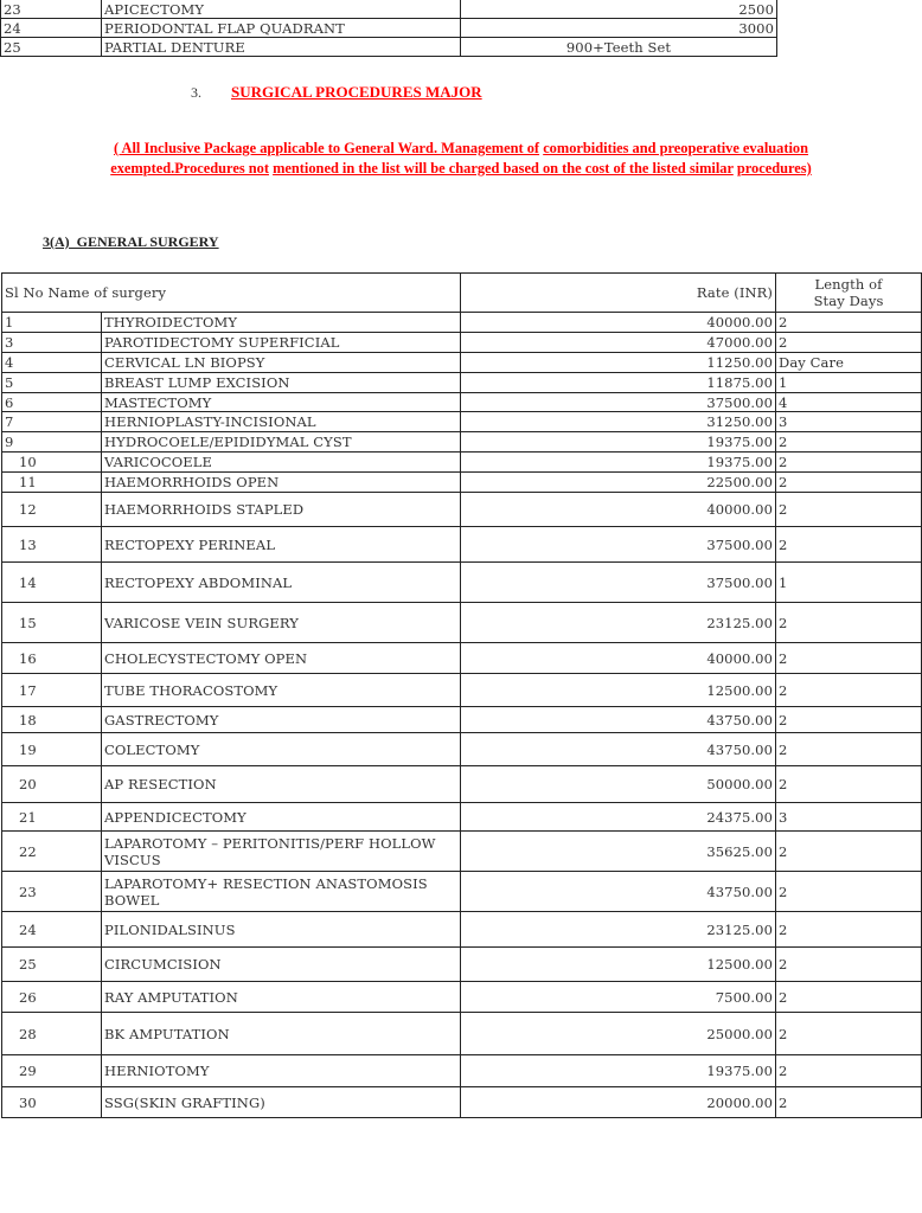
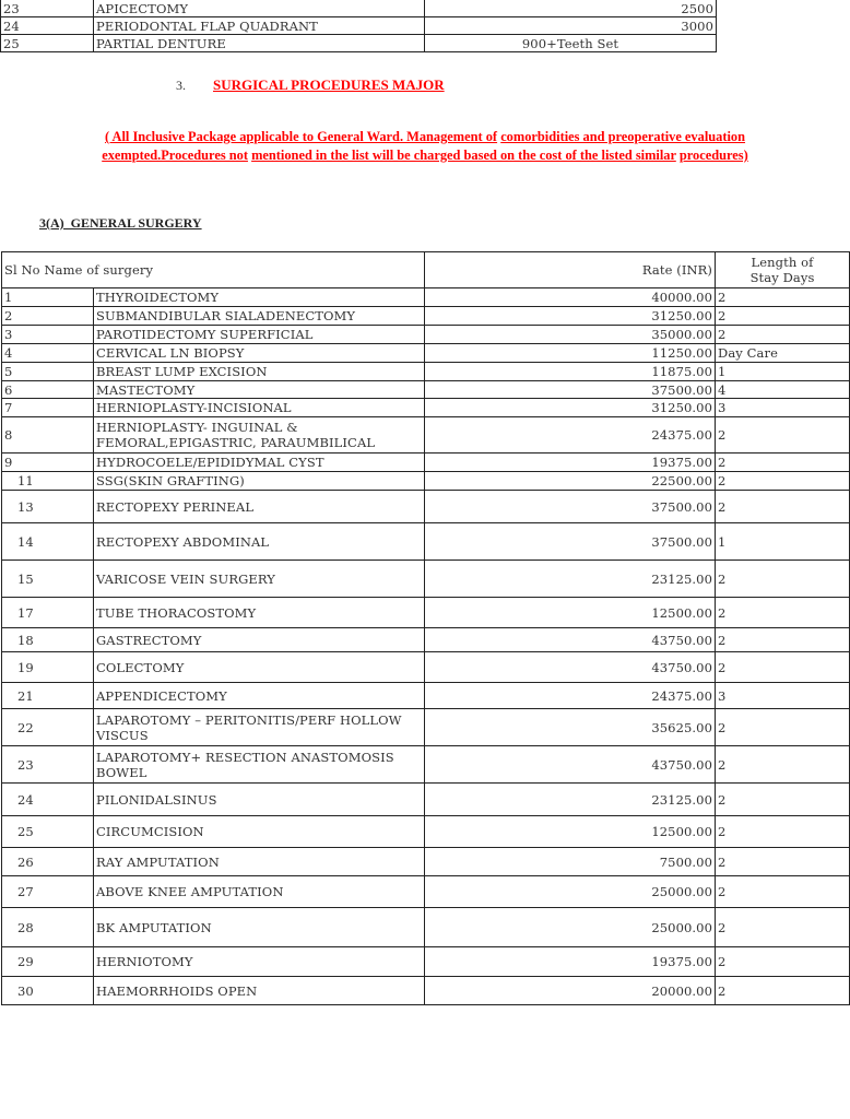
  23	APICECTOMY	2500
  24	PERIODONTAL FLAP QUADRANT	3000
  25	PARTIAL DENTURE	900+Teeth Set
  3. SURGICAL PROCEDURES MAJOR
  ( All Inclusive Package applicable to General Ward. Management of comorbidities and preoperative evaluation
  exempted.Procedures not mentioned in the list will be charged based on the cost of the listed similar procedures)
  3(A) GENERAL SURGERY
  Sl No Name of surgery	Rate (INR)	Length of Stay Days
  1	THYROIDECTOMY	40000.00	2
+ 2	SUBMANDIBULAR SIALADENECTOMY	31250.00	2
- 3	PAROTIDECTOMY SUPERFICIAL	47000.00	2
+ 3	PAROTIDECTOMY SUPERFICIAL	35000.00	2
  4	CERVICAL LN BIOPSY	11250.00	Day Care
  5	BREAST LUMP EXCISION	11875.00	1
  6	MASTECTOMY	37500.00	4
  7	HERNIOPLASTY-INCISIONAL	31250.00	3
+ 8	HERNIOPLASTY- INGUINAL & FEMORAL,EPIGASTRIC, PARAUMBILICAL	24375.00	2
  9	HYDROCOELE/EPIDIDYMAL CYST	19375.00	2
- 10	VARICOCOELE	19375.00	2
- 11	HAEMORRHOIDS OPEN	22500.00	2
+ 11	SSG(SKIN GRAFTING)	22500.00	2
- 12	HAEMORRHOIDS STAPLED	40000.00	2
  13	RECTOPEXY PERINEAL	37500.00	2
  14	RECTOPEXY ABDOMINAL	37500.00	1
  15	VARICOSE VEIN SURGERY	23125.00	2
- 16	CHOLECYSTECTOMY OPEN	40000.00	2
  17	TUBE THORACOSTOMY	12500.00	2
  18	GASTRECTOMY	43750.00	2
  19	COLECTOMY	43750.00	2
- 20	AP RESECTION	50000.00	2
  21	APPENDICECTOMY	24375.00	3
  22	LAPAROTOMY – PERITONITIS/PERF HOLLOW VISCUS	35625.00	2
  23	LAPAROTOMY+ RESECTION ANASTOMOSIS BOWEL	43750.00	2
  24	PILONIDALSINUS	23125.00	2
  25	CIRCUMCISION	12500.00	2
  26	RAY AMPUTATION	7500.00	2
+ 27	ABOVE KNEE AMPUTATION	25000.00	2
  28	BK AMPUTATION	25000.00	2
  29	HERNIOTOMY	19375.00	2
- 30	SSG(SKIN GRAFTING)	20000.00	2
+ 30	HAEMORRHOIDS OPEN	20000.00	2
